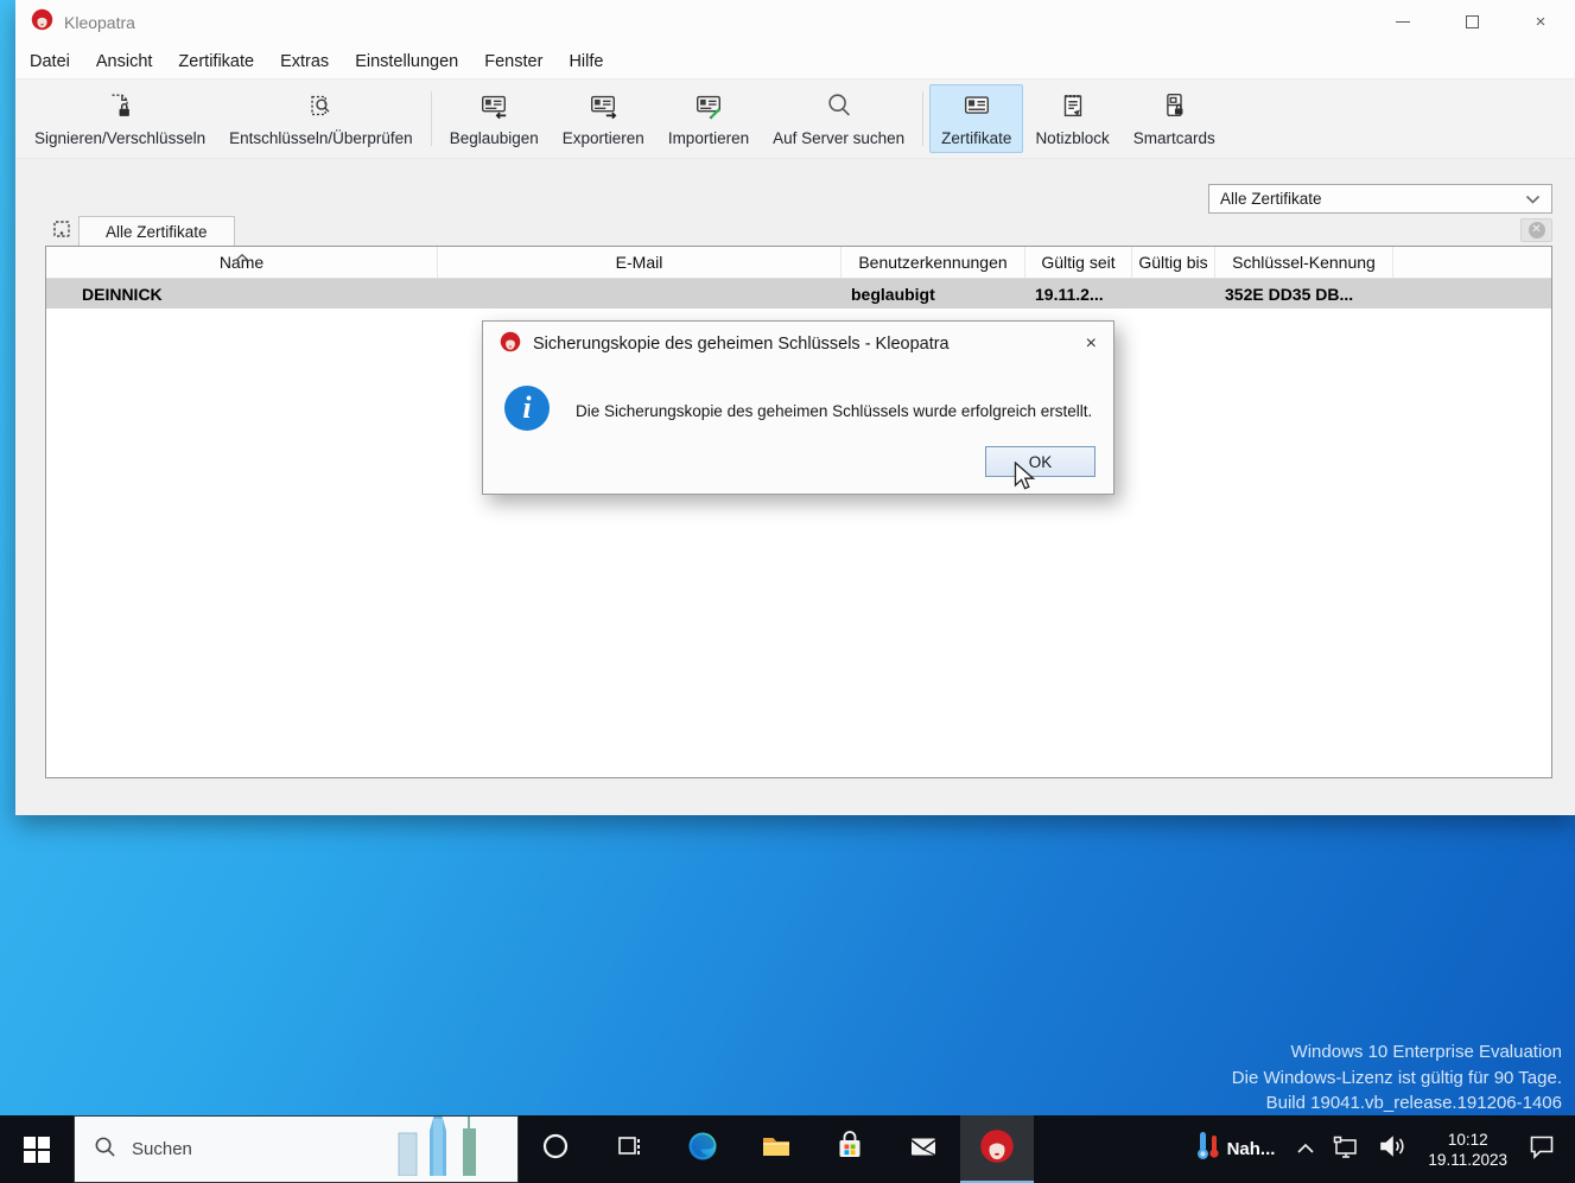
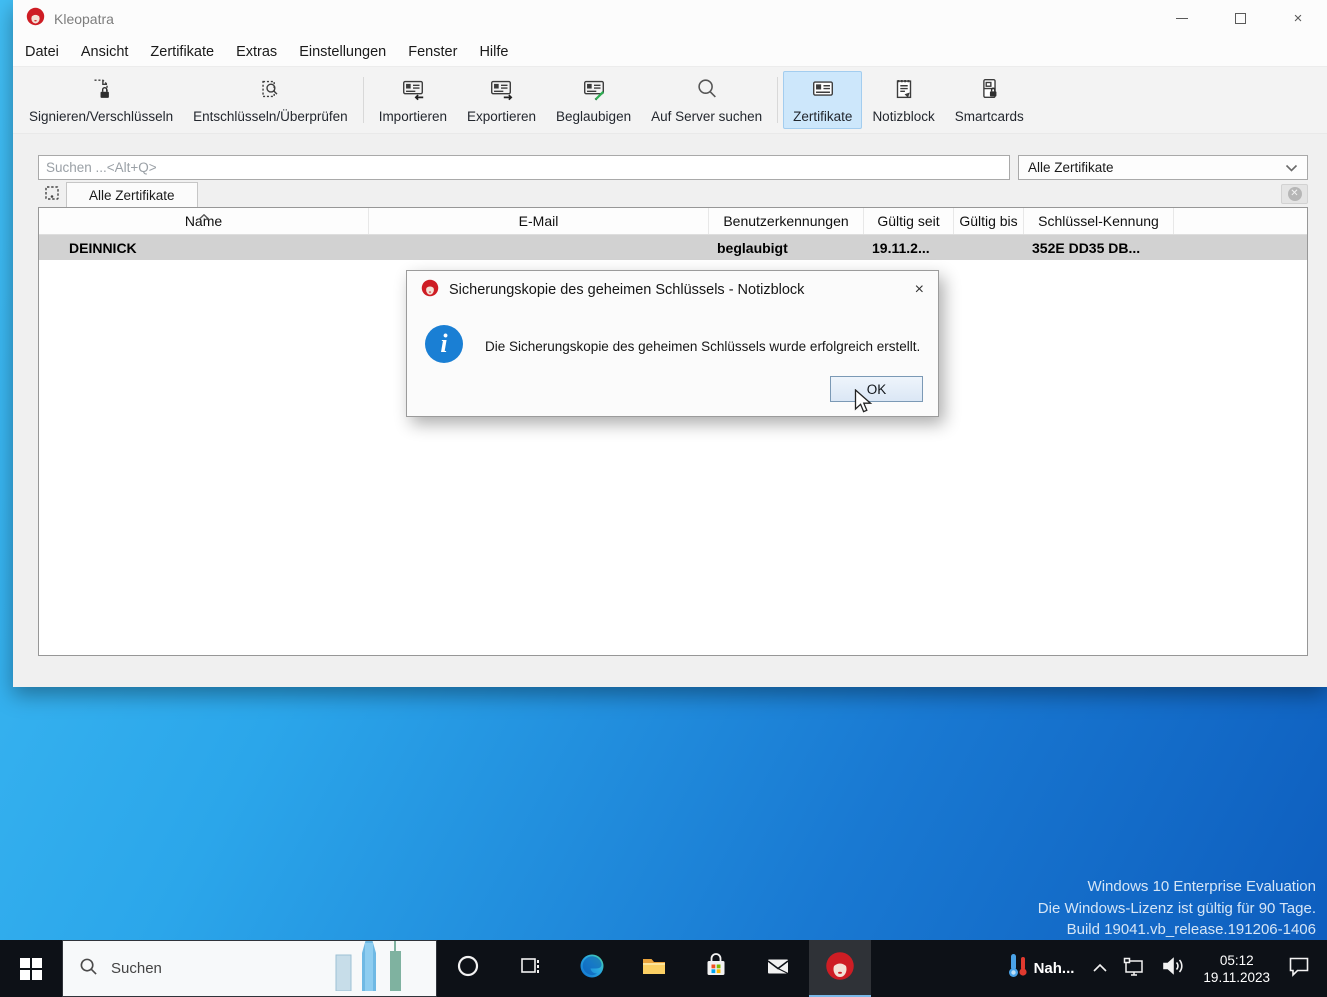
  Kleopatra
  ×
  Datei
  Ansicht
  Zertifikate
  Extras
  Einstellungen
  Fenster
  Hilfe
  Signieren/Verschlüsseln
  Entschlüsseln/Überprüfen
- Beglaubigen
+ Importieren
  Exportieren
- Importieren
+ Beglaubigen
  Auf Server suchen
  Zertifikate
  Notizblock
  Smartcards
+ Suchen ...<Alt+Q>
  Alle Zertifikate
  Alle Zertifikate
  ✕
  Name
  E-Mail
  Benutzerkennungen
  Gültig seit
  Gültig bis
  Schlüssel-Kennung
  DEINNICK
  beglaubigt
  19.11.2...
  352E DD35 DB...
- Sicherungskopie des geheimen Schlüssels - Kleopatra
+ Sicherungskopie des geheimen Schlüssels - Notizblock
  ×
  i
  Die Sicherungskopie des geheimen Schlüssels wurde erfolgreich erstellt.
  OK
  Windows 10 Enterprise Evaluation
  Die Windows-Lizenz ist gültig für 90 Tage.
  Build 19041.vb_release.191206-1406
  Suchen
  Nah...
- 10:12
+ 05:12
  19.11.2023
